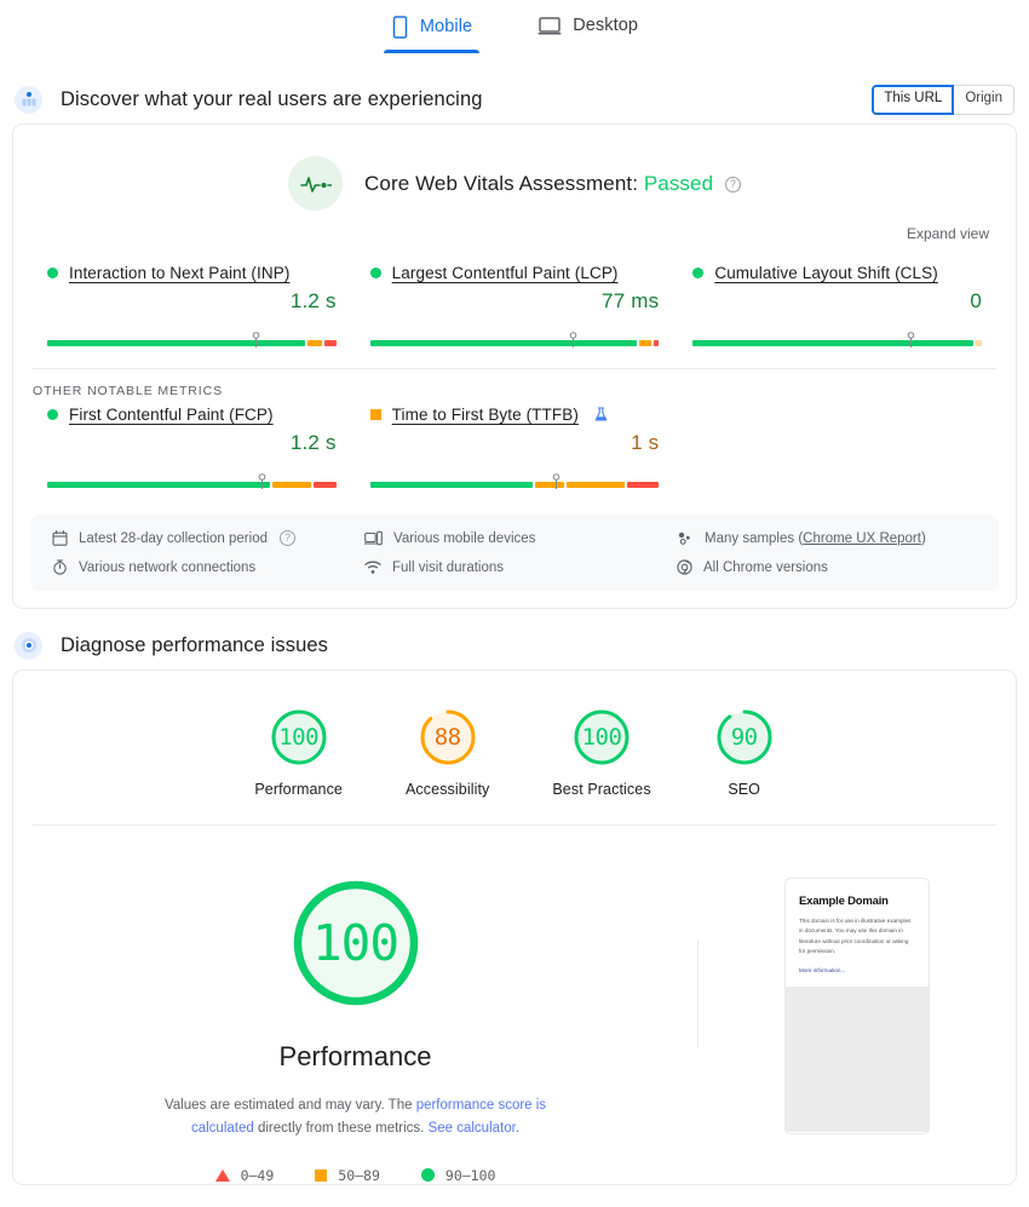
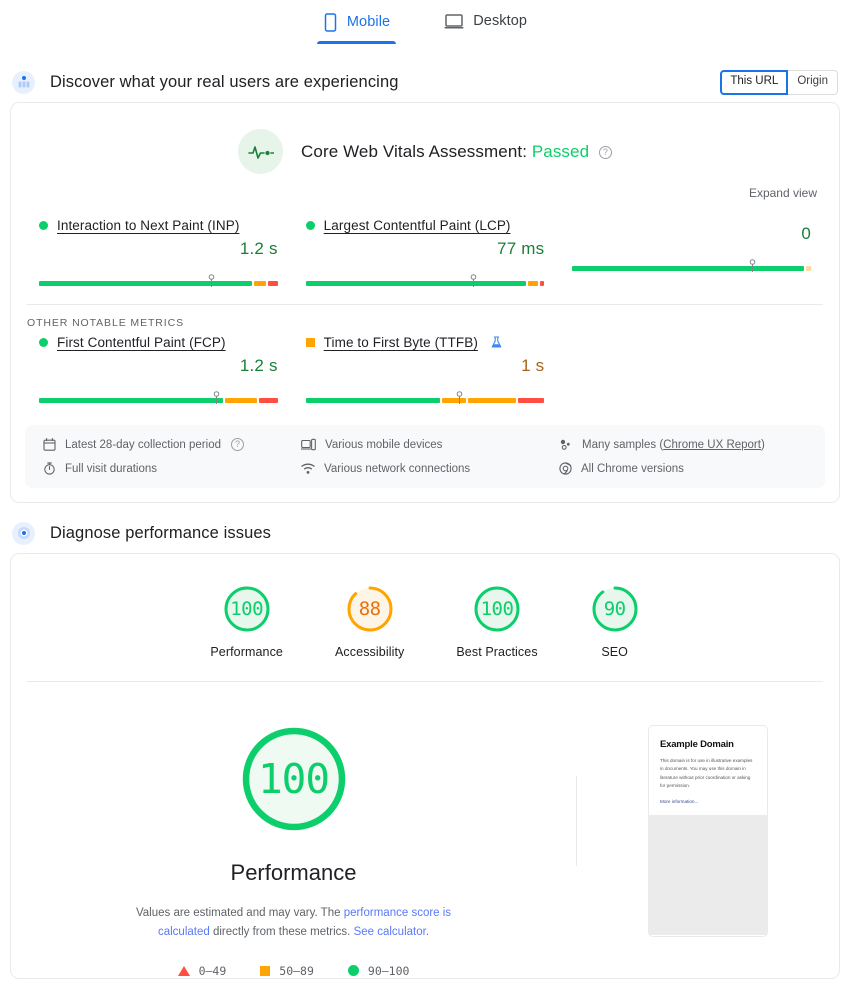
  Mobile
  Desktop
  Discover what your real users are experiencing
  This URL
  Origin
  Core Web Vitals Assessment: Passed ?
  Expand view
  Interaction to Next Paint (INP)
  1.2 s
  Largest Contentful Paint (LCP)
  77 ms
- Cumulative Layout Shift (CLS)
  0
  OTHER NOTABLE METRICS
  First Contentful Paint (FCP)
  1.2 s
  Time to First Byte (TTFB)
  1 s
  Latest 28-day collection period
  ?
- Various network connections
+ Full visit durations
  Various mobile devices
- Full visit durations
+ Various network connections
  Many samples (Chrome UX Report)
  All Chrome versions
  Diagnose performance issues
  100
  Performance
  88
  Accessibility
  100
  Best Practices
  90
  SEO
  100
  Performance
  Values are estimated and may vary. The performance score is calculated directly from these metrics. See calculator.
  0–49
  50–89
  90–100
  Example Domain
